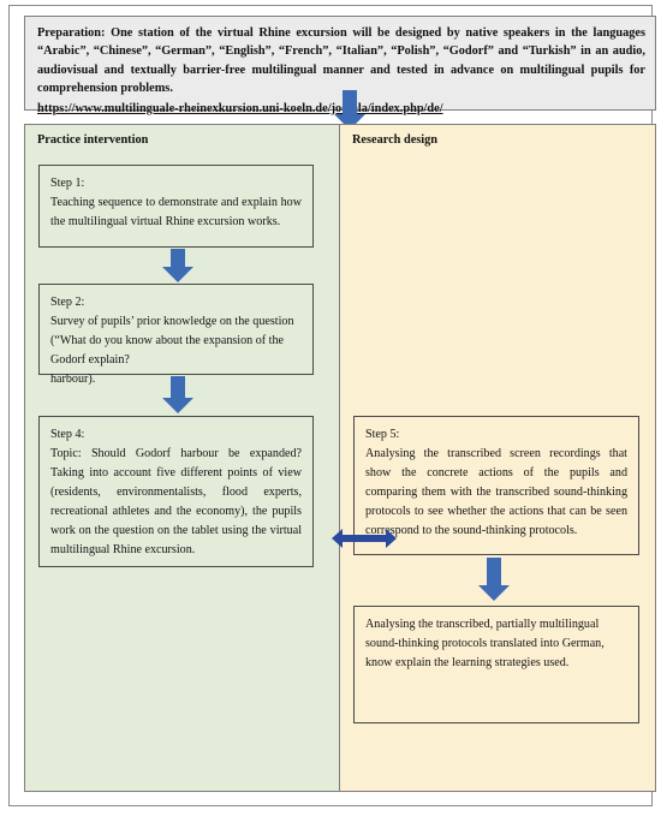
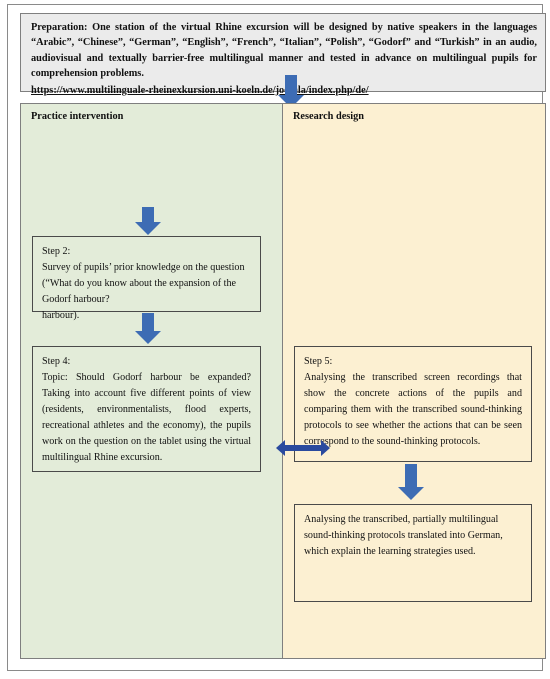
  Preparation: One station of the virtual Rhine excursion will be designed by native speakers in the languages “Arabic”, “Chinese”, “German”, “English”, “French”, “Italian”, “Polish”, “Godorf” and “Turkish” in an audio, audiovisual and textually barrier-free multilingual manner and tested in advance on multilingual pupils for comprehension problems.
  https://www.multilinguale-rheinexkursion.uni-koeln.de/jola/index.php/de/
  Practice intervention
- Step 1:
- Teaching sequence to demonstrate and explain how the multilingual virtual Rhine excursion works.
  Step 2:
- Survey of pupils’ prior knowledge on the question (“What do you know about the expansion of the Godorf explain?
+ Survey of pupils’ prior knowledge on the question (“What do you know about the expansion of the Godorf harbour?
  harbour).
  Step 4:
  Topic: Should Godorf harbour be expanded? Taking into account five different points of view (residents, environmentalists, flood experts, recreational athletes and the economy), the pupils work on the question on the tablet using the virtual multilingual Rhine excursion.
  Research design
  Step 5:
  Analysing the transcribed screen recordings that show the concrete actions of the pupils and comparing them with the transcribed sound-thinking protocols to see whether the actions that can be seen correspond to the sound-thinking protocols.
- Analysing the transcribed, partially multilingual sound-thinking protocols translated into German, know explain the learning strategies used.
+ Analysing the transcribed, partially multilingual sound-thinking protocols translated into German, which explain the learning strategies used.
